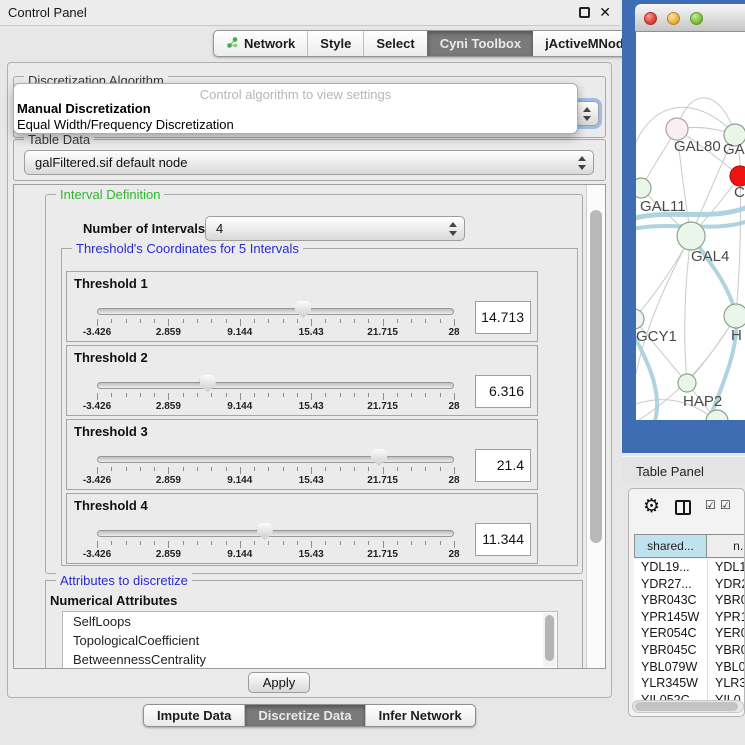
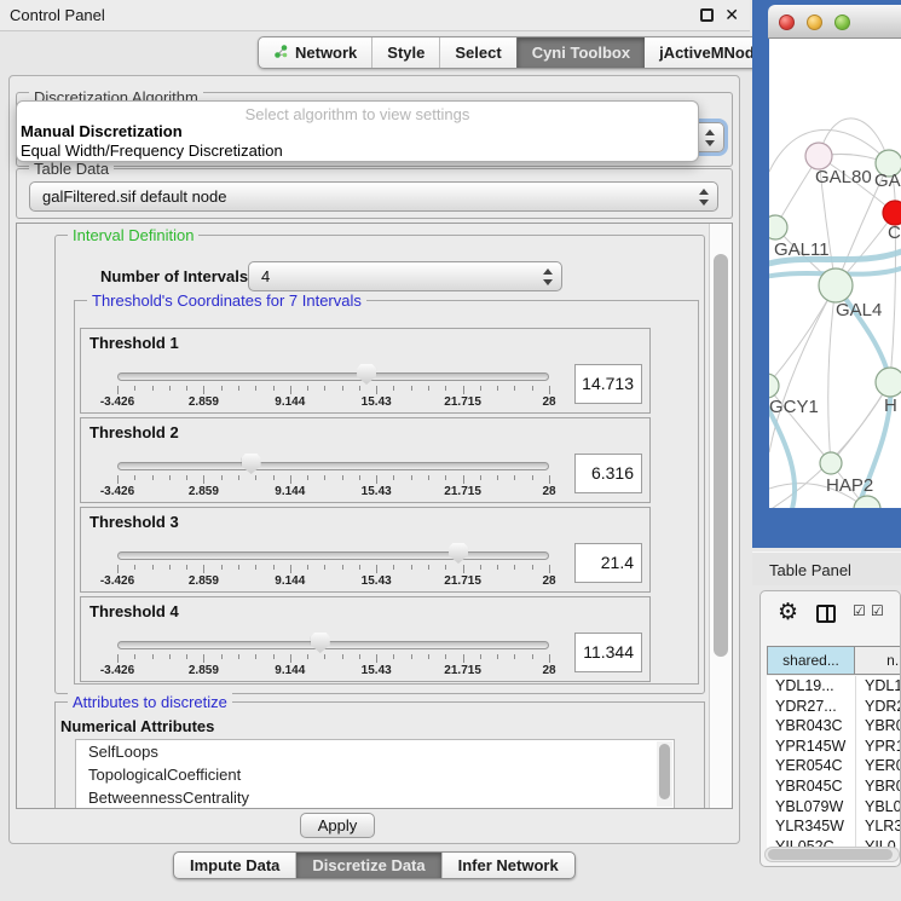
  Control Panel
  ✕
  Network
  Style
  Select
  Cyni Toolbox
  jActiveMNod
  Discretization Algorithm
- Control algorithm to view settings
+ Select algorithm to view settings
  Manual Discretization
  Equal Width/Frequency Discretization
  Table Data
  galFiltered.sif default node
  Interval Definition
  Number of Intervals
  4
- Threshold's Coordinates for 5 Intervals
+ Threshold's Coordinates for 7 Intervals
  Threshold 1
  -3.426
  2.859
  9.144
  15.43
  21.715
  28
  14.713
  Threshold 2
  -3.426
  2.859
  9.144
  15.43
  21.715
  28
  6.316
  Threshold 3
  -3.426
  2.859
  9.144
  15.43
  21.715
  28
  21.4
  Threshold 4
  -3.426
  2.859
  9.144
  15.43
  21.715
  28
  11.344
  Attributes to discretize
  Numerical Attributes
  SelfLoops
  TopologicalCoefficient
  BetweennessCentrality
  Apply
  Impute Data
  Discretize Data
  Infer Network
  GAL80
  GA
  C
  GAL11
  GAL4
  GCY1
  H
  HAP2
  Table Panel
  ⚙
  ☑
  ☑
  shared...
  YDL19...
  YDL1
  YDR27...
  YDR
  YBR043C
  YBR
  YPR145W
  YPR
  YER054C
  YER
  YBR045C
  YBR
  YBL079W
  YBL0
  YLR345W
  YLR3
